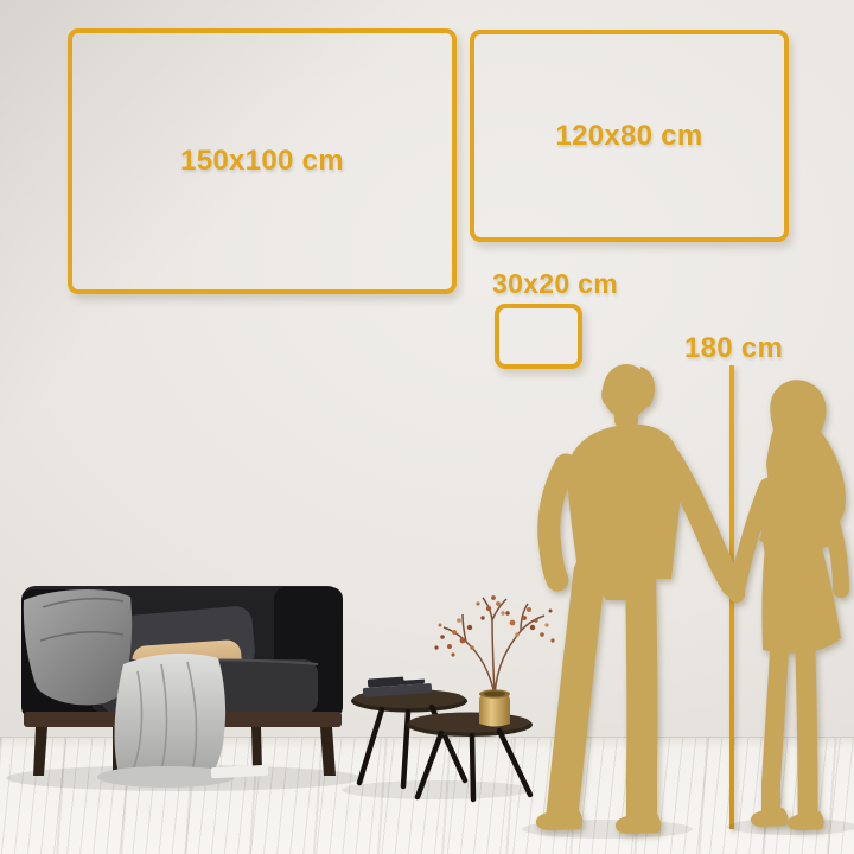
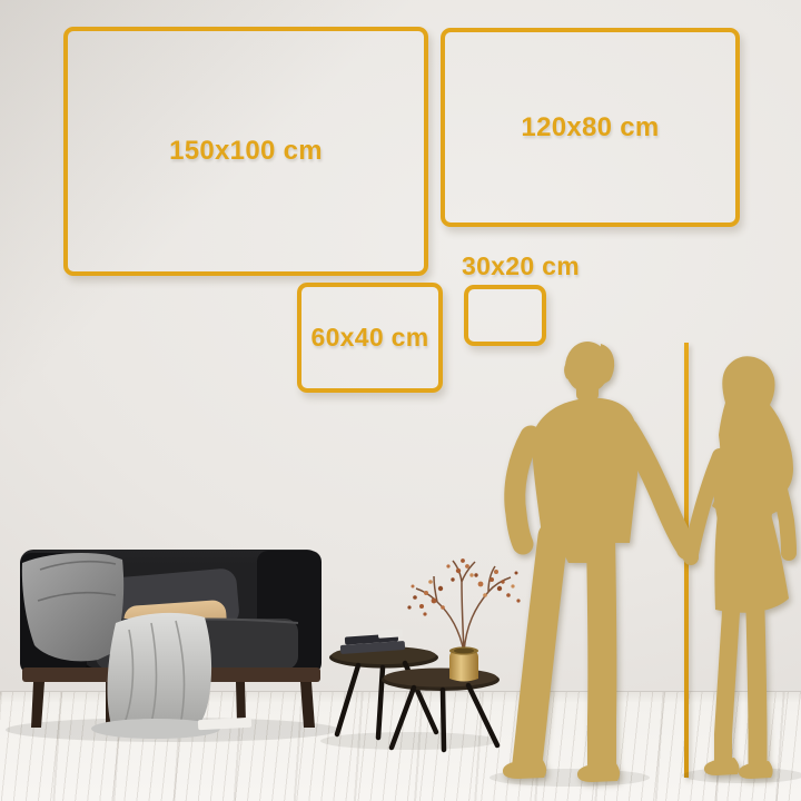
  150x100 cm
  120x80 cm
+ 60x40 cm
  30x20 cm
- 180 cm
